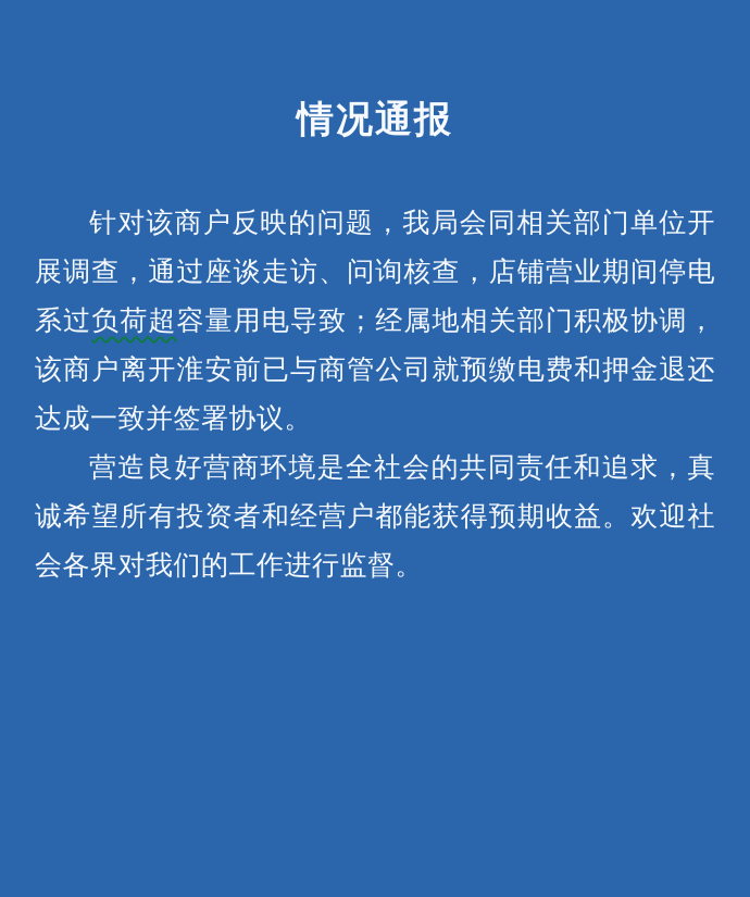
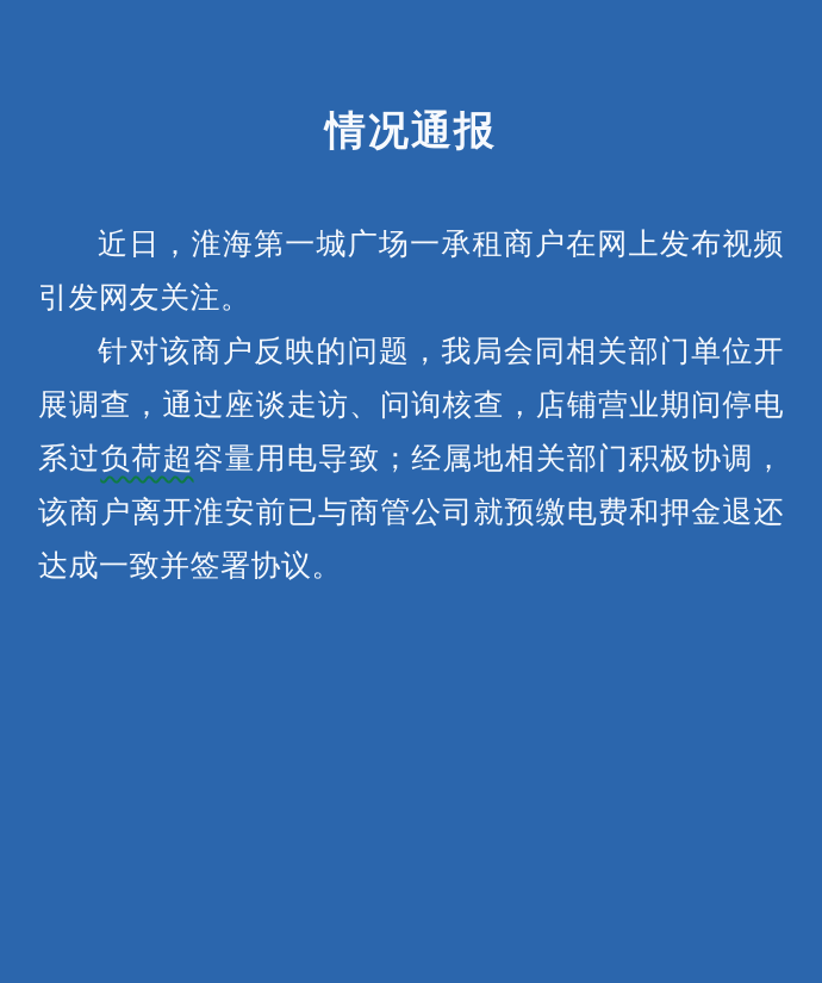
  情况通报
+ 近日，淮海第一城广场一承租商户在网上发布视频引发网友关注。
  针对该商户反映的问题，我局会同相关部门单位开展调查，通过座谈走访、问询核查，店铺营业期间停电系过负荷超容量用电导致；经属地相关部门积极协调，该商户离开淮安前已与商管公司就预缴电费和押金退还达成一致并签署协议。
- 营造良好营商环境是全社会的共同责任和追求，真诚希望所有投资者和经营户都能获得预期收益。欢迎社会各界对我们的工作进行监督。
